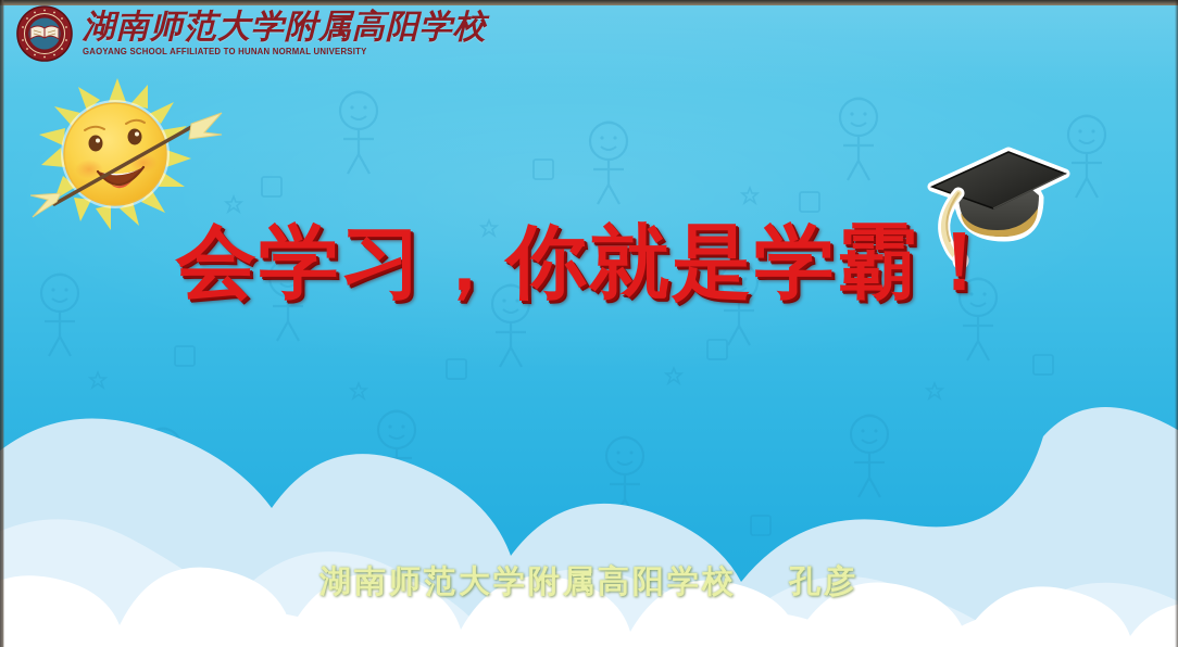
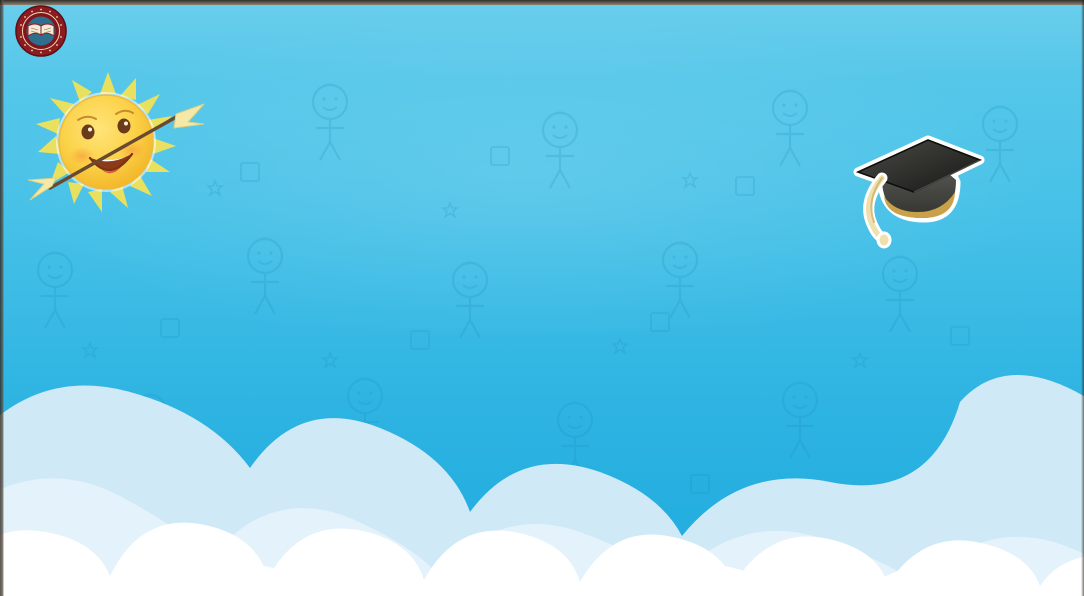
- 湖南师范大学附属高阳学校
- GAOYANG SCHOOL AFFILIATED TO HUNAN NORMAL UNIVERSITY
- 会学习，你就是学霸！
- 湖南师范大学附属高阳学校 孔彦
